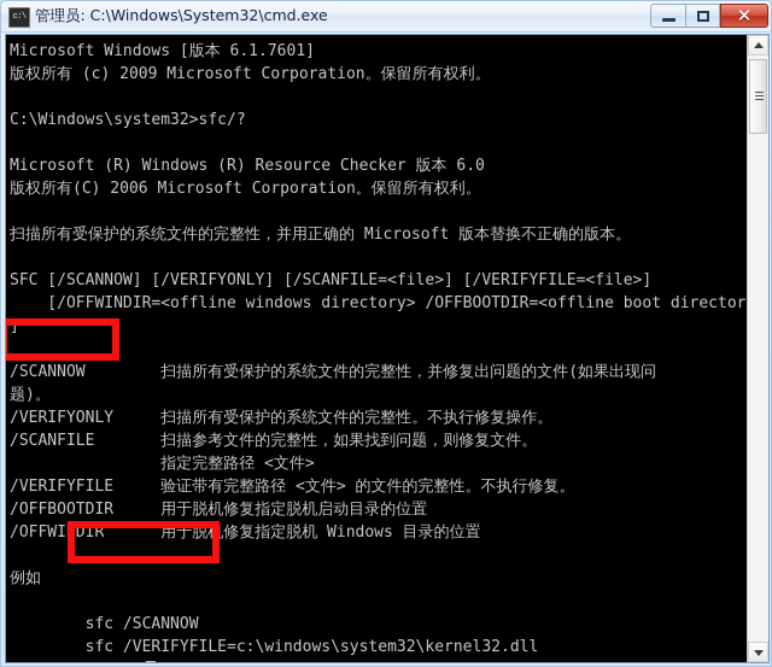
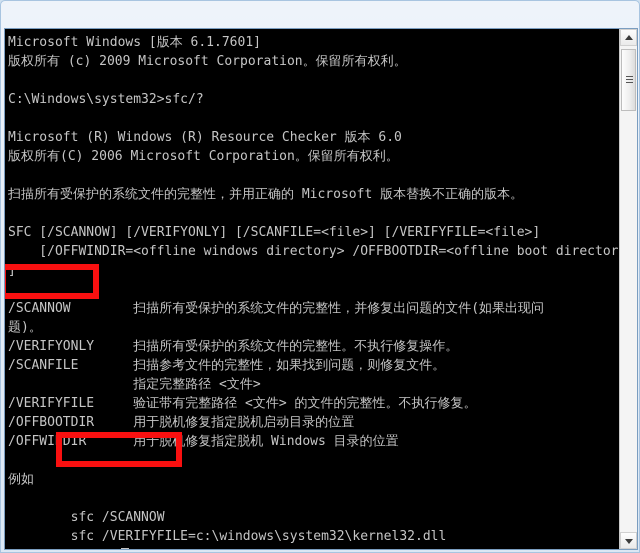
- c:\
- 管理员: C:\Windows\System32\cmd.exe
- ✕
  Microsoft Windows [版本 6.1.7601]
  版权所有 (c) 2009 Microsoft Corporation。保留所有权利。
  C:\Windows\system32>sfc/?
  Microsoft (R) Windows (R) Resource Checker 版本 6.0
  版权所有(C) 2006 Microsoft Corporation。保留所有权利。
  扫描所有受保护的系统文件的完整性，并用正确的 Microsoft 版本替换不正确的版本。
  SFC [/SCANNOW] [/VERIFYONLY] [/SCANFILE=<file>] [/VERIFYFILE=<file>]
  [/OFFWINDIR=<offline windows directory> /OFFBOOTDIR=<offline boot director
  ]
  /SCANNOW 扫描所有受保护的系统文件的完整性，并修复出问题的文件(如果出现问
  题)。
  /VERIFYONLY 扫描所有受保护的系统文件的完整性。不执行修复操作。
  /SCANFILE 扫描参考文件的完整性，如果找到问题，则修复文件。
  指定完整路径 <文件>
  /VERIFYFILE 验证带有完整路径 <文件> 的文件的完整性。不执行修复。
  /OFFBOOTDIR 用于脱机修复指定脱机启动目录的位置
  /OFFWINDIR 用于脱机修复指定脱机 Windows 目录的位置
  例如
  sfc /SCANNOW
  sfc /VERIFYFILE=c:\windows\system32\kernel32.dll
